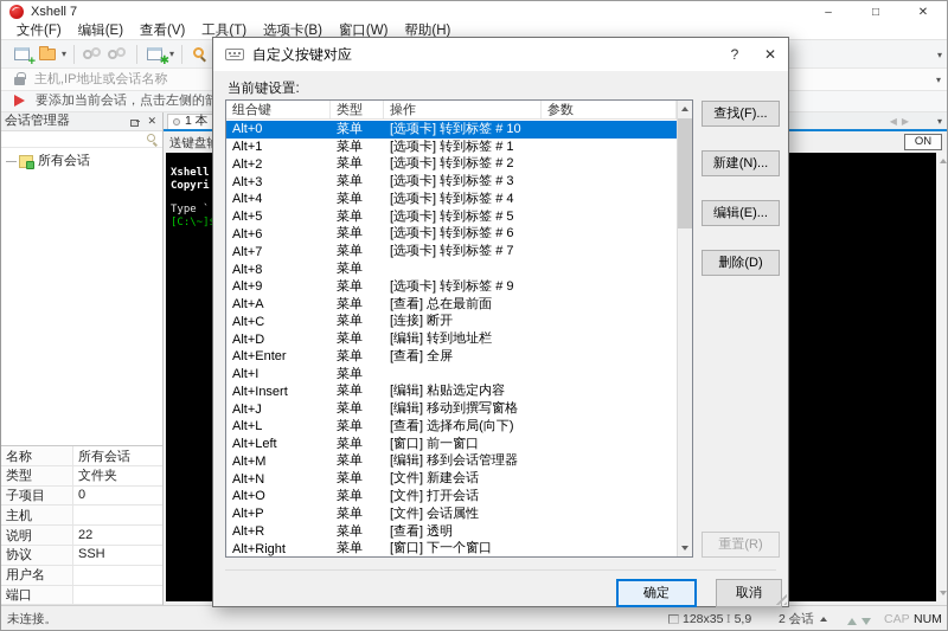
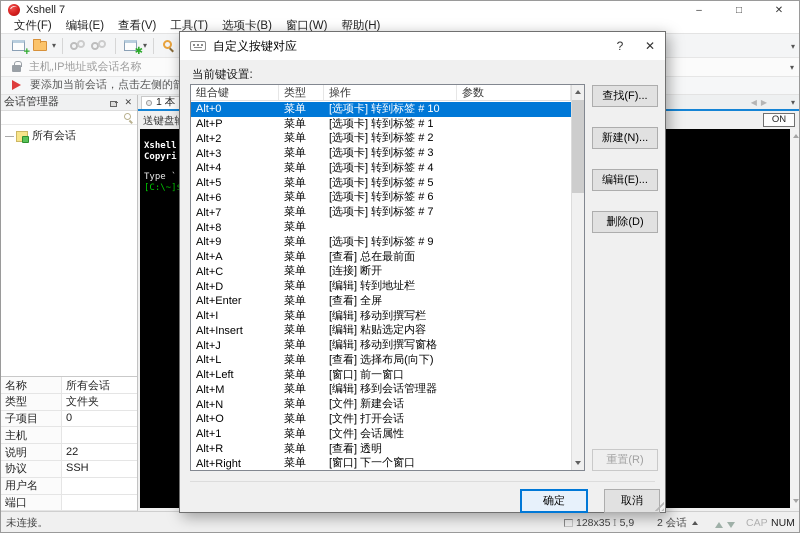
  Xshell 7
  –
  □
  ✕
  文件(F)
  编辑(E)
  查看(V)
  工具(T)
  选项卡(B)
  窗口(W)
  帮助(H)
  +
  ▾
  ✱
  ▾
  ▾
  主机,IP地址或会话名称
  ▾
  要添加当前会话，点击左侧的
  会话管理器
  ✕
  所有会话
  名称
  所有会话
  类型
  文件夹
  子项目
  0
  主机
  说明
  22
  协议
  SSH
  用户名
  端口
  1 本
  ◀▶
  ▾
  送键盘
  ON
  Xshell
  Copyri
  Type `
  [C:\~]
  未连接。
  128x35
  I 5,9
  2 会话
  CAP
  NUM
  自定义按键对应
  ?
  ✕
  当前键设置:
  组合键
  类型
  操作
  参数
  Alt+0
  菜单
  [选项卡] 转到标签 # 10
- Alt+1
+ Alt+P
  菜单
  [选项卡] 转到标签 # 1
  Alt+2
  菜单
  [选项卡] 转到标签 # 2
  Alt+3
  菜单
  [选项卡] 转到标签 # 3
  Alt+4
  菜单
  [选项卡] 转到标签 # 4
  Alt+5
  菜单
  [选项卡] 转到标签 # 5
  Alt+6
  菜单
  [选项卡] 转到标签 # 6
  Alt+7
  菜单
  [选项卡] 转到标签 # 7
  Alt+8
  菜单
  Alt+9
  菜单
  [选项卡] 转到标签 # 9
  Alt+A
  菜单
  [查看] 总在最前面
  Alt+C
  菜单
  [连接] 断开
  Alt+D
  菜单
  [编辑] 转到地址栏
  Alt+Enter
  菜单
  [查看] 全屏
  Alt+I
  菜单
+ [编辑] 移动到撰写栏
  Alt+Insert
  菜单
  [编辑] 粘贴选定内容
  Alt+J
  菜单
  [编辑] 移动到撰写窗格
  Alt+L
  菜单
  [查看] 选择布局(向下)
  Alt+Left
  菜单
  [窗口] 前一窗口
  Alt+M
  菜单
  [编辑] 移到会话管理器
  Alt+N
  菜单
  [文件] 新建会话
  Alt+O
  菜单
  [文件] 打开会话
- Alt+P
+ Alt+1
  菜单
  [文件] 会话属性
  Alt+R
  菜单
  [查看] 透明
  Alt+Right
  菜单
  [窗口] 下一个窗口
  查找(F)...
  新建(N)...
  编辑(E)...
  删除(D)
  重置(R)
  确定
  取消
